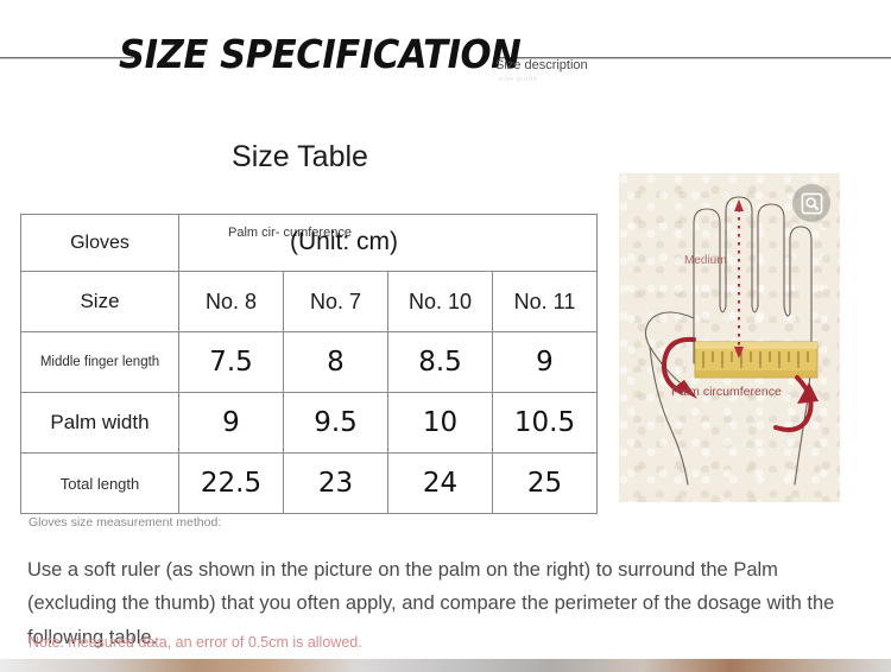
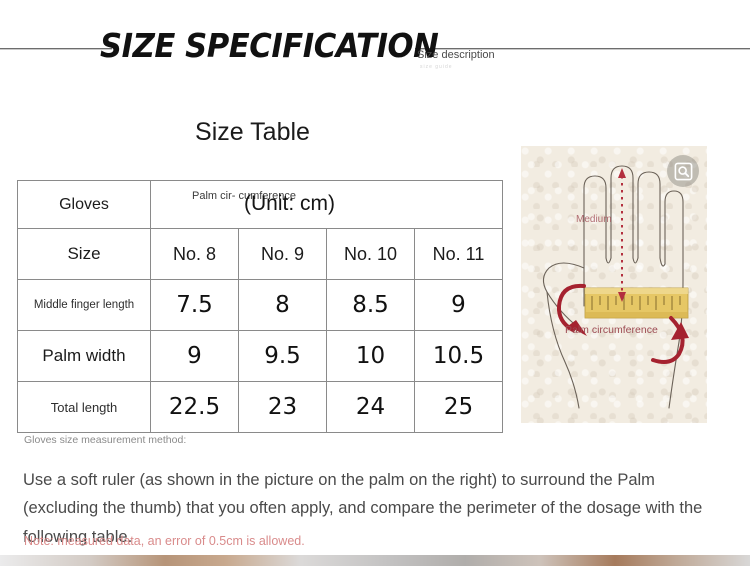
  SIZE SPECIFICATION
  Size description
  Size Table
  Gloves	Palm cir- cumference (Unit: cm)
- Size	No. 8	No. 7	No. 10	No. 11
+ Size	No. 8	No. 9	No. 10	No. 11
  Middle finger length	7.5	8	8.5	9
  Palm width	9	9.5	10	10.5
  Total length	22.5	23	24	25
  Medium
  Palm circumference
  Gloves size measurement method:
  Use a soft ruler (as shown in the picture on the palm on the right) to surround the Palm (excluding the thumb) that you often apply, and compare the perimeter of the dosage with the following table.
  Note: measured data, an error of 0.5cm is allowed.
